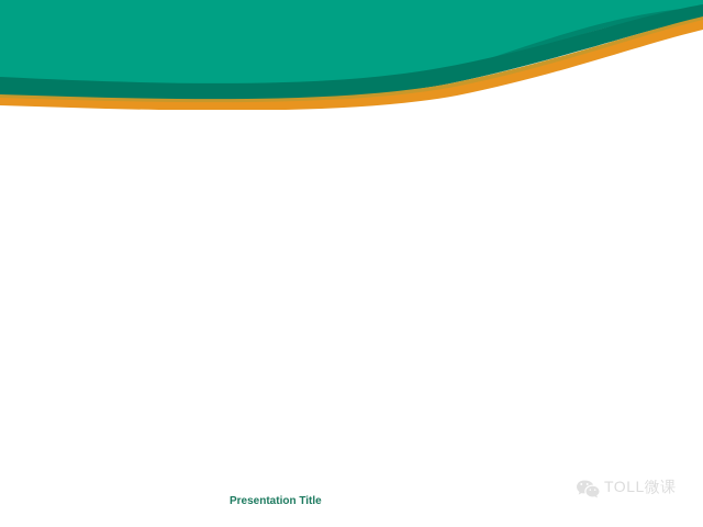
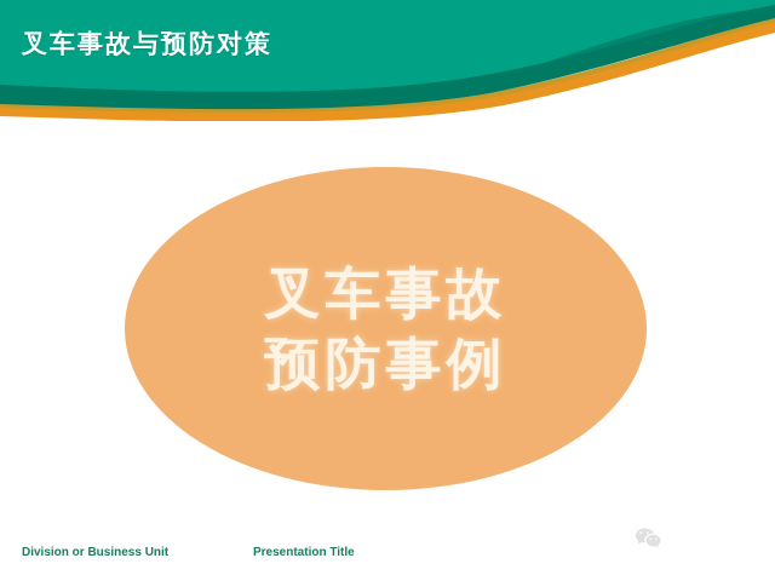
+ 叉车事故与预防对策
+ 叉车事故
+ 预防事例
+ Division or Business Unit
  Presentation Title
- TOLL微课
